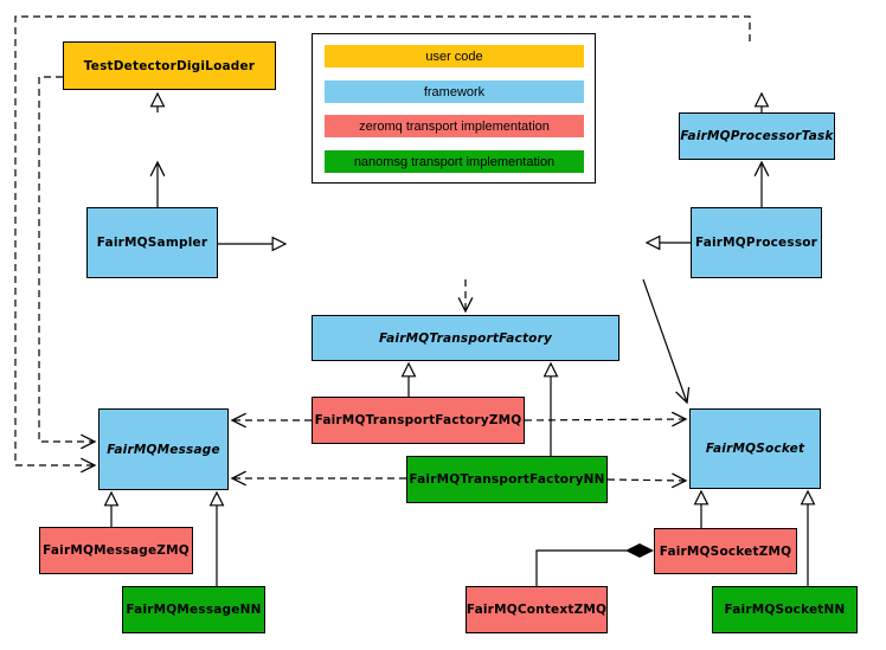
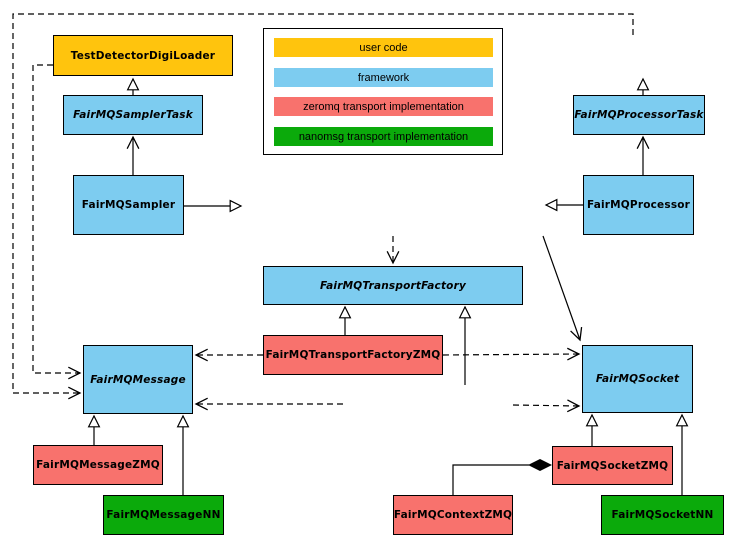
  user code
  framework
  zeromq transport implementation
  nanomsg transport implementation
  TestDetectorDigiLoader
+ FairMQSamplerTask
  FairMQProcessorTask
  FairMQSampler
  FairMQProcessor
  FairMQTransportFactory
  FairMQTransportFactoryZMQ
- FairMQTransportFactoryNN
  FairMQMessage
  FairMQMessageZMQ
  FairMQMessageNN
  FairMQSocket
  FairMQSocketZMQ
  FairMQSocketNN
  FairMQContextZMQ
